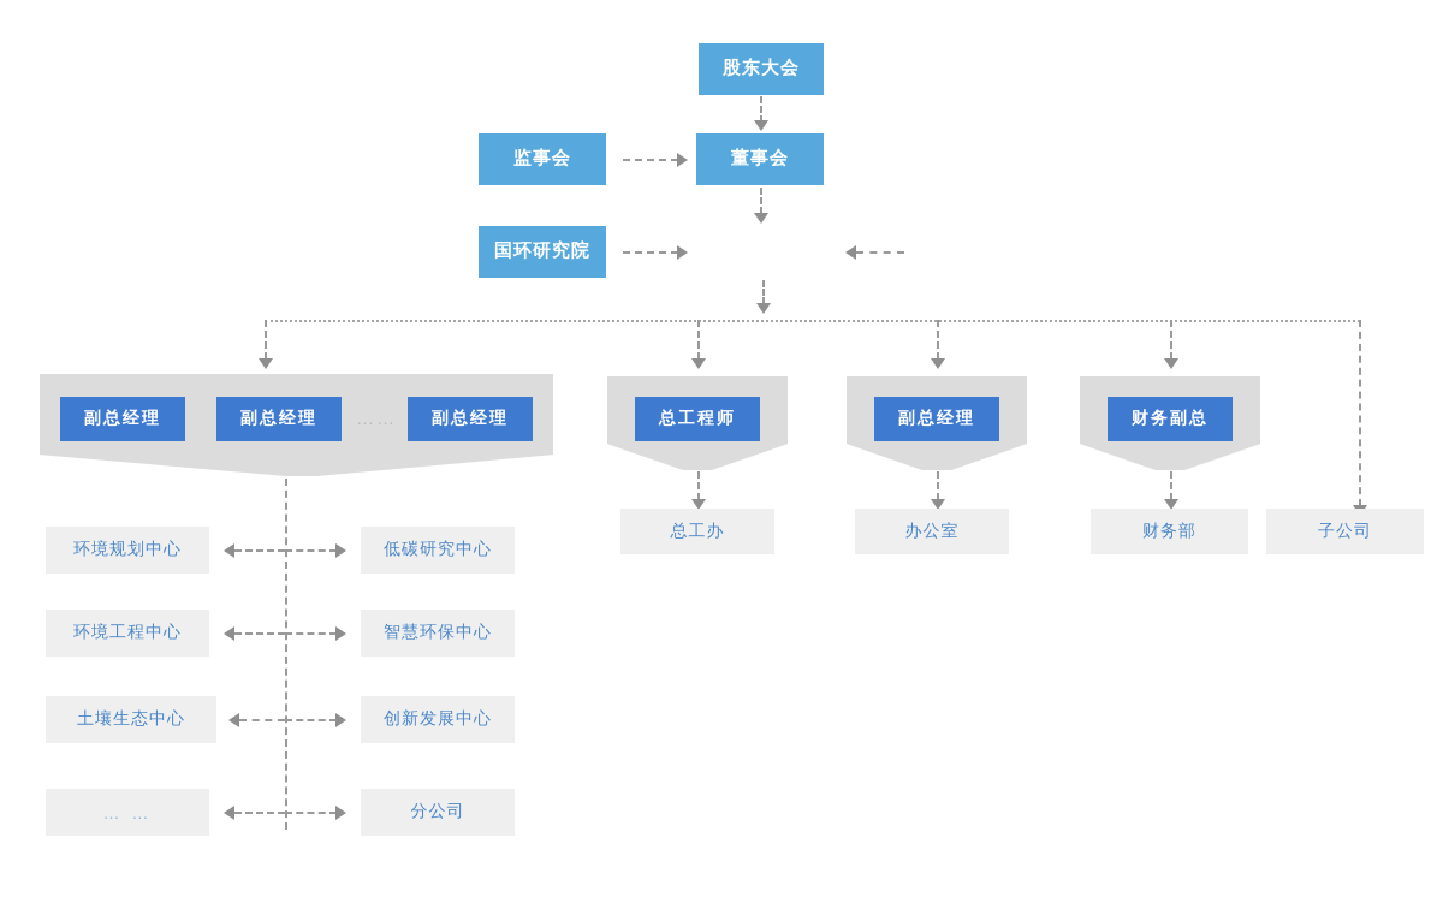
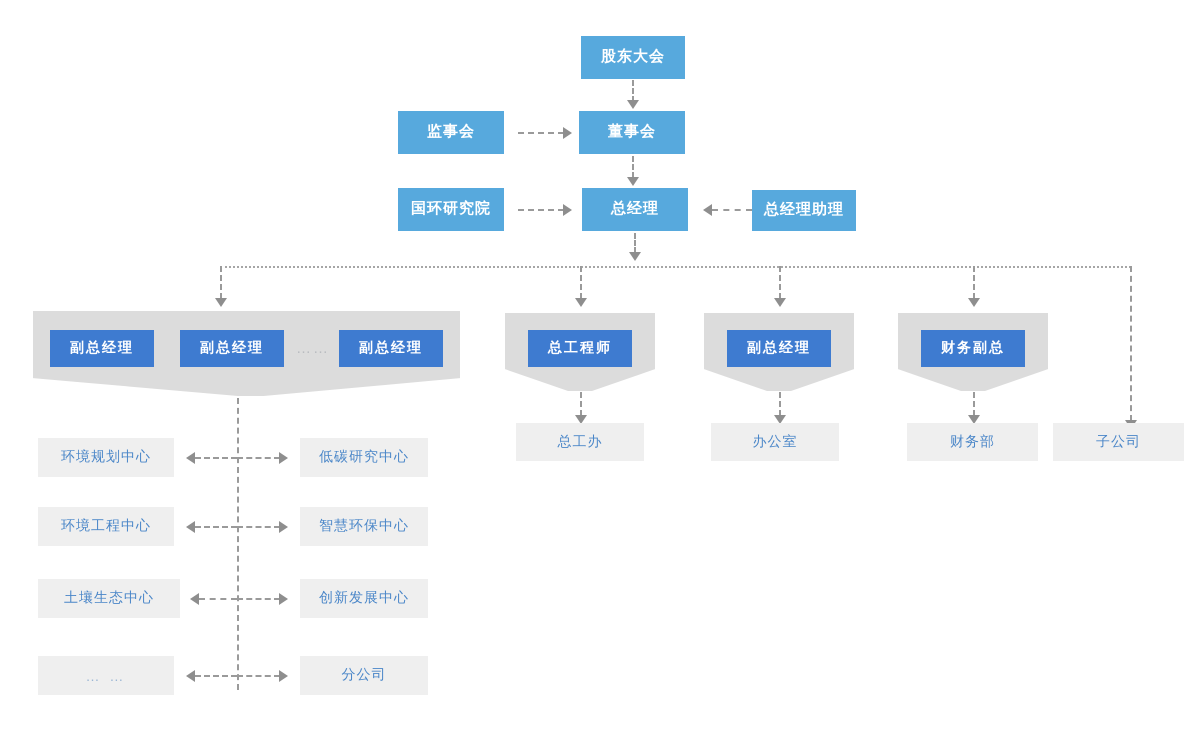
  股东大会
  监事会
  董事会
  国环研究院
+ 总经理
+ 总经理助理
  副总经理
  副总经理
  ……
  副总经理
  总工程师
  副总经理
  财务副总
  总工办
  办公室
  财务部
  子公司
  环境规划中心
  低碳研究中心
  环境工程中心
  智慧环保中心
  土壤生态中心
  创新发展中心
  … …
  分公司
